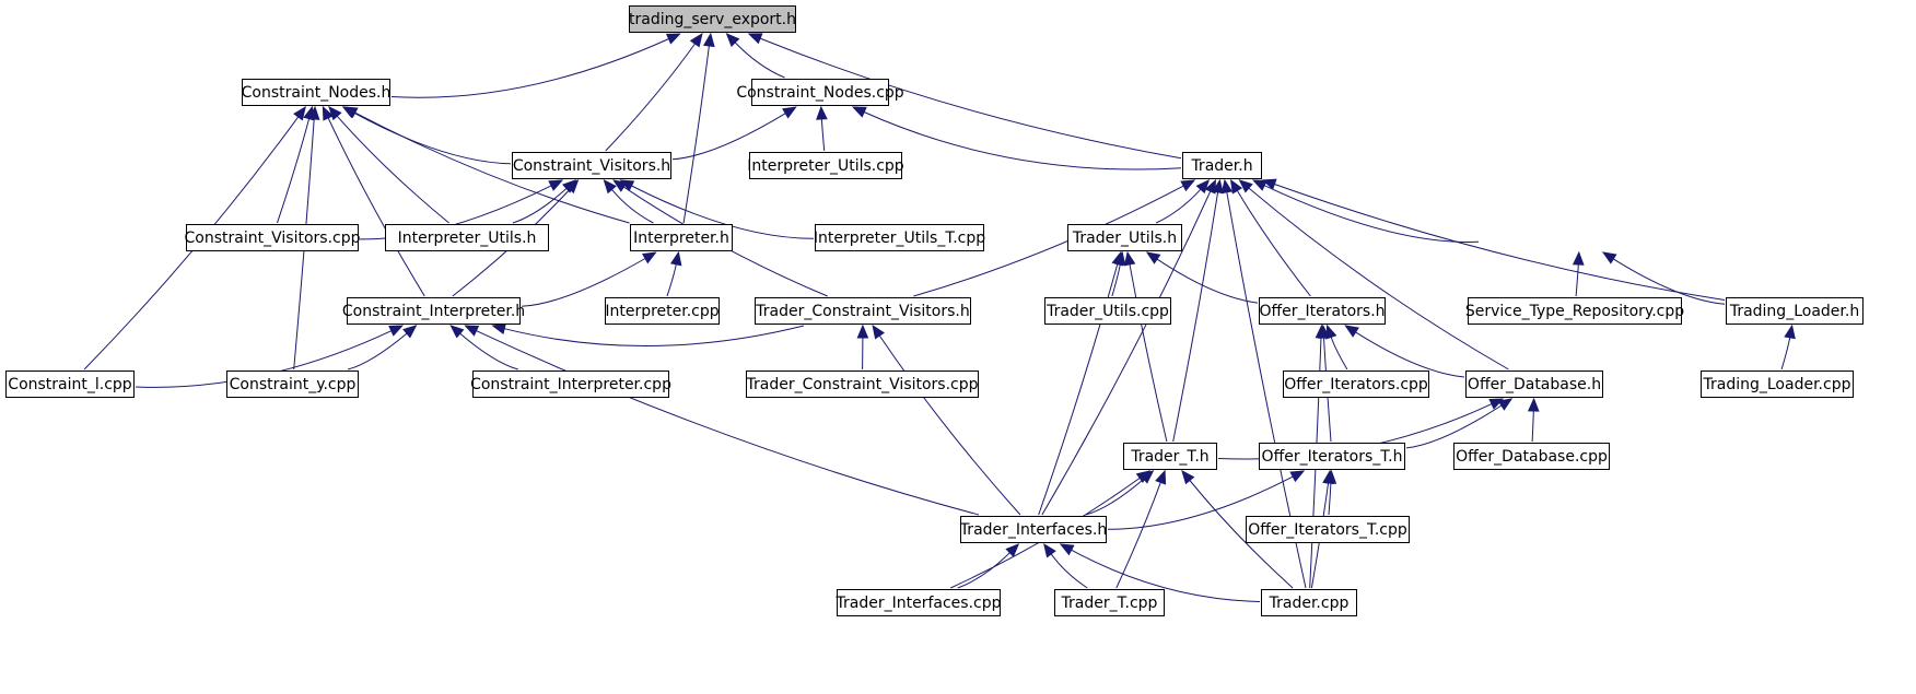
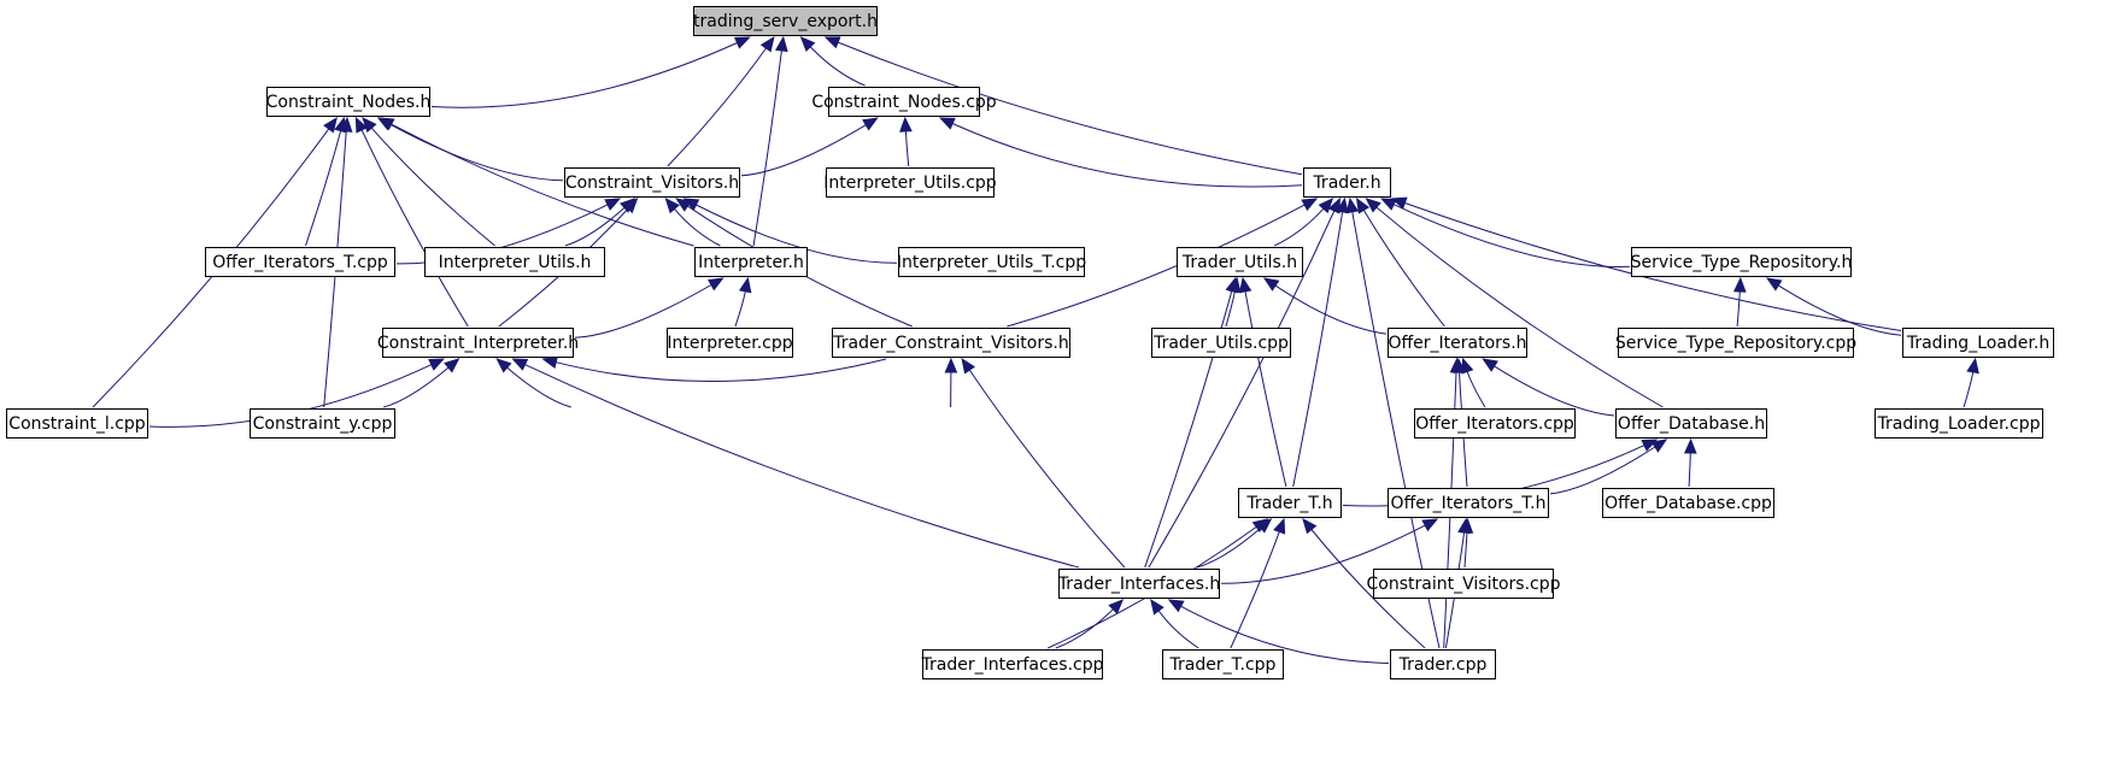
  trading_serv_export.h
  Constraint_Nodes.h
  Constraint_Nodes.cpp
  Constraint_Visitors.h
  Trader.h
  Interpreter_Utils.cpp
- Constraint_Visitors.cpp
+ Offer_Iterators_T.cpp
  Interpreter_Utils.h
  Interpreter.h
  Interpreter_Utils_T.cpp
  Trader_Utils.h
+ Service_Type_Repository.h
  Constraint_Interpreter.h
  Interpreter.cpp
  Trader_Constraint_Visitors.h
  Trader_Utils.cpp
  Offer_Iterators.h
  Service_Type_Repository.cpp
  Trading_Loader.h
  Constraint_l.cpp
  Constraint_y.cpp
- Constraint_Interpreter.cpp
- Trader_Constraint_Visitors.cpp
  Offer_Iterators.cpp
  Offer_Database.h
  Trading_Loader.cpp
  Offer_Database.cpp
  Trader_T.h
  Offer_Iterators_T.h
- Offer_Iterators_T.cpp
+ Constraint_Visitors.cpp
  Trader_Interfaces.h
  Trader_Interfaces.cpp
  Trader_T.cpp
  Trader.cpp
